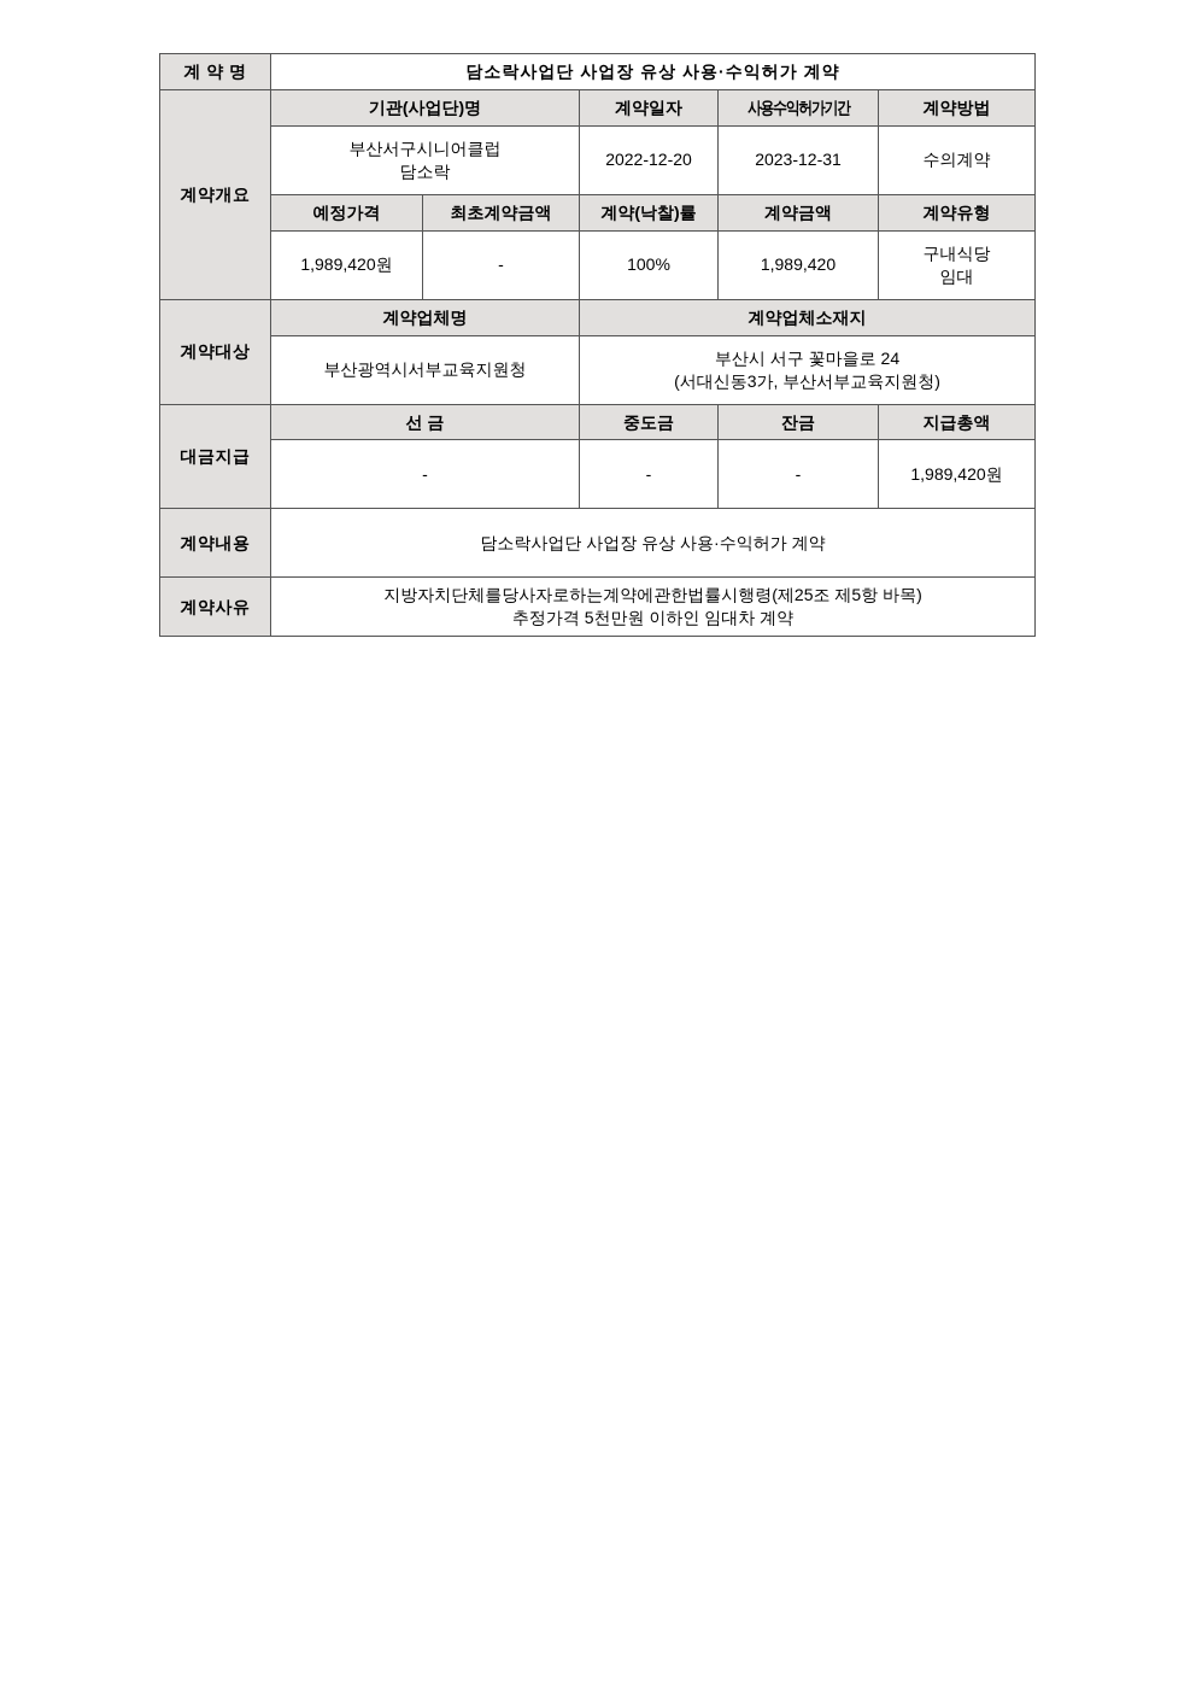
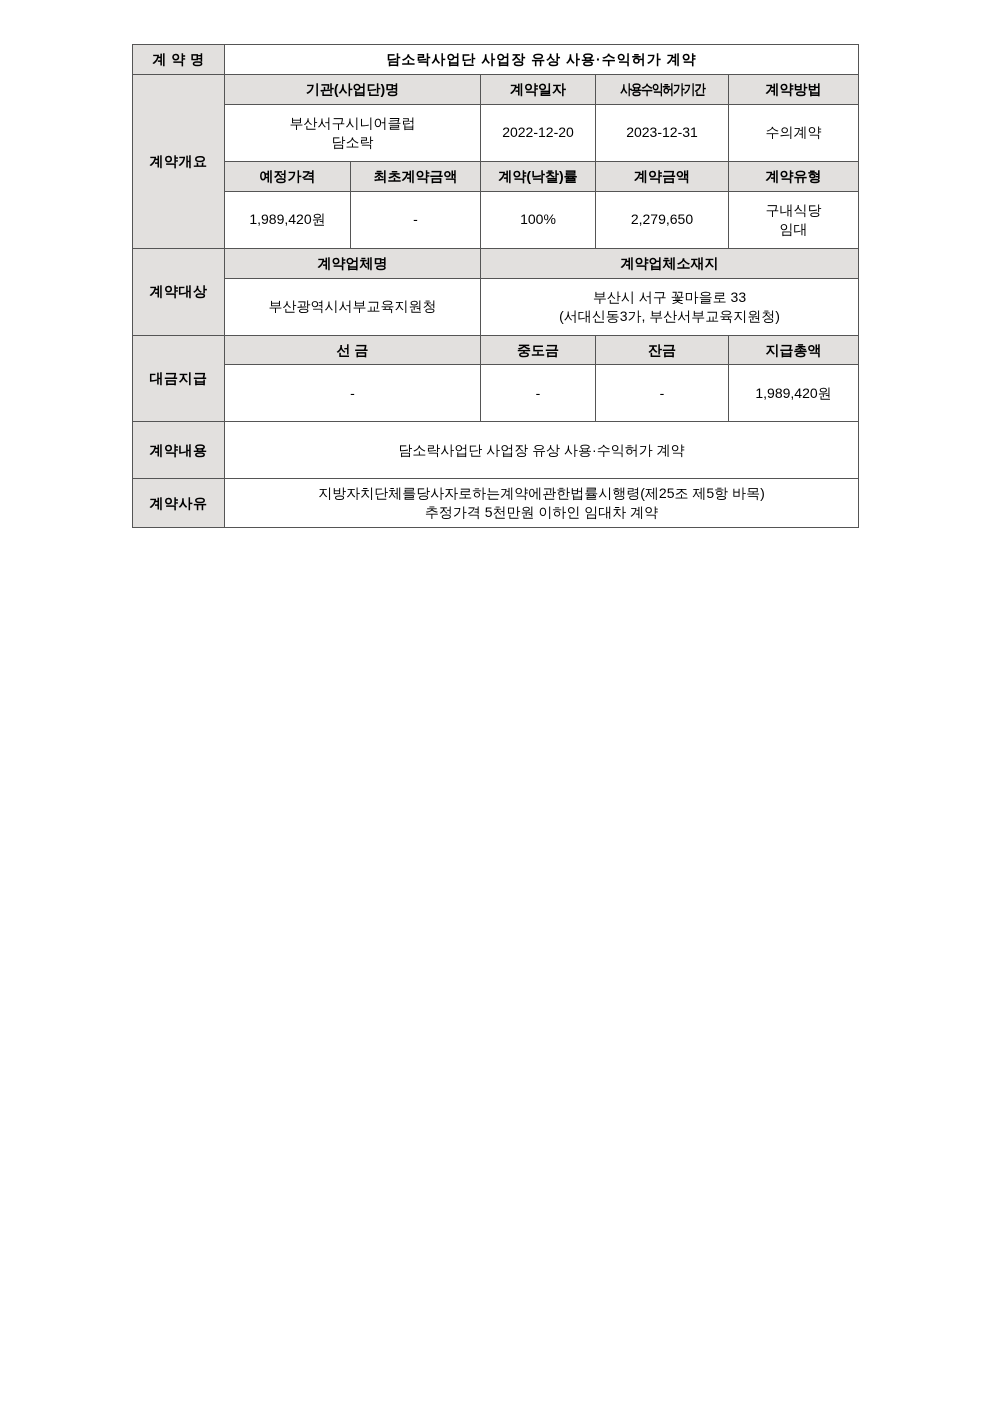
  계 약 명	담소락사업단 사업장 유상 사용·수익허가 계약
  계약개요	기관(사업단)명	계약일자	사용수익허가기간	계약방법
  부산서구시니어클럽 담소락	2022-12-20	2023-12-31	수의계약
  예정가격	최초계약금액	계약(낙찰)률	계약금액	계약유형
- 1,989,420원	-	100%	1,989,420	구내식당 임대
+ 1,989,420원	-	100%	2,279,650	구내식당 임대
  계약대상	계약업체명	계약업체소재지
- 부산광역시서부교육지원청	부산시 서구 꽃마을로 24 (서대신동3가, 부산서부교육지원청)
+ 부산광역시서부교육지원청	부산시 서구 꽃마을로 33 (서대신동3가, 부산서부교육지원청)
  대금지급	선 금	중도금	잔금	지급총액
  -	-	-	1,989,420원
  계약내용	담소락사업단 사업장 유상 사용·수익허가 계약
  계약사유	지방자치단체를당사자로하는계약에관한법률시행령(제25조 제5항 바목) 추정가격 5천만원 이하인 임대차 계약
